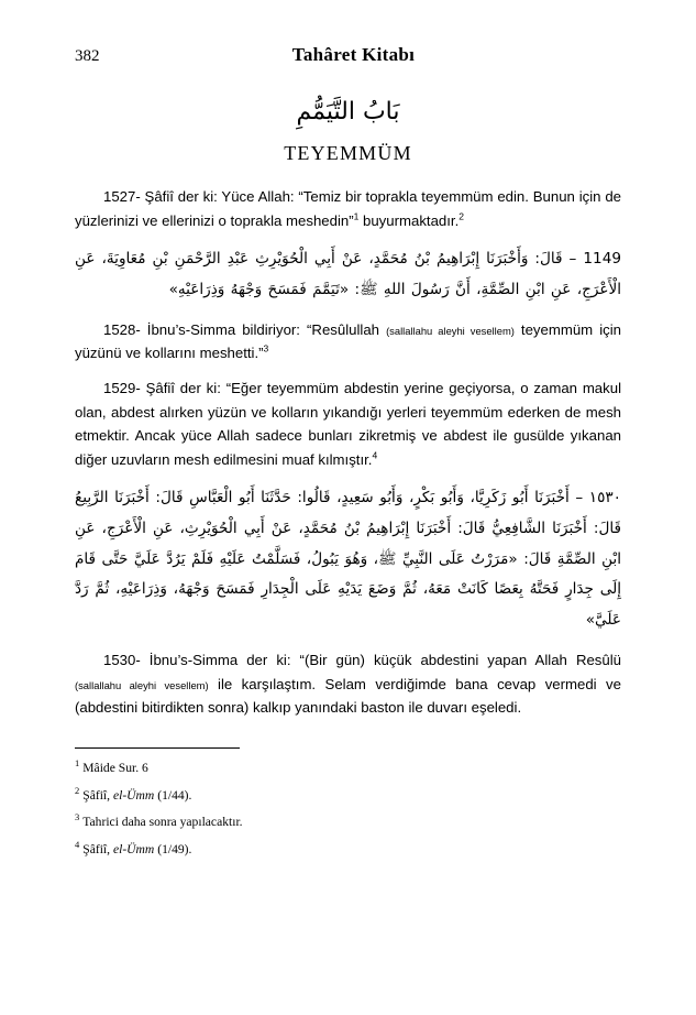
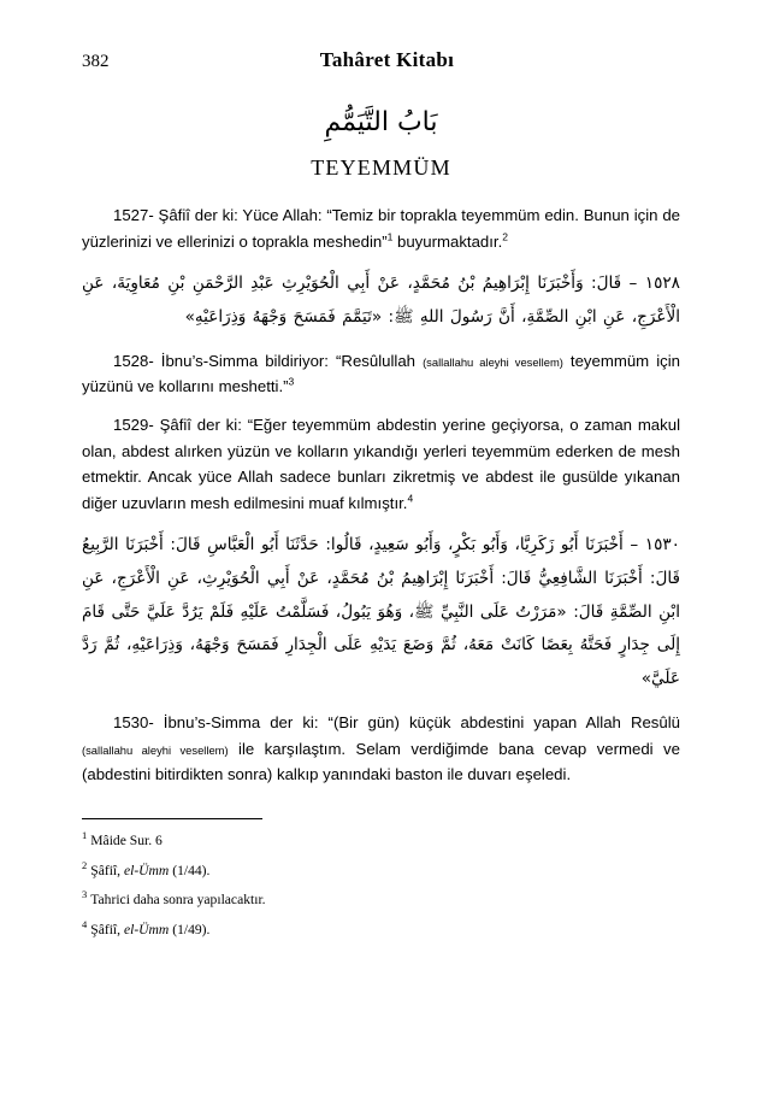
  382
  Tahâret Kitabı
  بَابُ التَّيَمُّمِ
  TEYEMMÜM
  1527- Şâfiî der ki: Yüce Allah: “Temiz bir toprakla teyemmüm edin. Bunun için de yüzlerinizi ve ellerinizi o toprakla meshedin”1 buyurmaktadır.2
- 1149 – قَالَ: وَأَخْبَرَنَا إِبْرَاهِيمُ بْنُ مُحَمَّدٍ، عَنْ أَبِي الْحُوَيْرِثِ عَبْدِ الرَّحْمَنِ بْنِ مُعَاوِيَةَ، عَنِ الْأَعْرَجِ، عَنِ ابْنِ الصِّمَّةِ، أَنَّ رَسُولَ اللهِ ﷺ: «تَيَمَّمَ فَمَسَحَ وَجْهَهُ وَذِرَاعَيْهِ»
+ ١٥٢٨ – قَالَ: وَأَخْبَرَنَا إِبْرَاهِيمُ بْنُ مُحَمَّدٍ، عَنْ أَبِي الْحُوَيْرِثِ عَبْدِ الرَّحْمَنِ بْنِ مُعَاوِيَةَ، عَنِ الْأَعْرَجِ، عَنِ ابْنِ الصِّمَّةِ، أَنَّ رَسُولَ اللهِ ﷺ: «تَيَمَّمَ فَمَسَحَ وَجْهَهُ وَذِرَاعَيْهِ»
  1528- İbnu’s-Simma bildiriyor: “Resûlullah (sallallahu aleyhi vesellem) teyemmüm için yüzünü ve kollarını meshetti.”3
  1529- Şâfiî der ki: “Eğer teyemmüm abdestin yerine geçiyorsa, o zaman makul olan, abdest alırken yüzün ve kolların yıkandığı yerleri teyemmüm ederken de mesh etmektir. Ancak yüce Allah sadece bunları zikretmiş ve abdest ile gusülde yıkanan diğer uzuvların mesh edilmesini muaf kılmıştır.4
  ١٥٣٠ – أَخْبَرَنَا أَبُو زَكَرِيَّا، وَأَبُو بَكْرٍ، وَأَبُو سَعِيدٍ، قَالُوا: حَدَّثَنَا أَبُو الْعَبَّاسِ قَالَ: أَخْبَرَنَا الرَّبِيعُ قَالَ: أَخْبَرَنَا الشَّافِعِيُّ قَالَ: أَخْبَرَنَا إِبْرَاهِيمُ بْنُ مُحَمَّدٍ، عَنْ أَبِي الْحُوَيْرِثِ، عَنِ الْأَعْرَجِ، عَنِ ابْنِ الصِّمَّةِ قَالَ: «مَرَرْتُ عَلَى النَّبِيِّ ﷺ، وَهُوَ يَبُولُ، فَسَلَّمْتُ عَلَيْهِ فَلَمْ يَرُدَّ عَلَيَّ حَتَّى قَامَ إِلَى جِدَارٍ فَحَتَّهُ بِعَصًا كَانَتْ مَعَهُ، ثُمَّ وَضَعَ يَدَيْهِ عَلَى الْجِدَارِ فَمَسَحَ وَجْهَهُ، وَذِرَاعَيْهِ، ثُمَّ رَدَّ عَلَيَّ»
  1530- İbnu’s-Simma der ki: “(Bir gün) küçük abdestini yapan Allah Resûlü (sallallahu aleyhi vesellem) ile karşılaştım. Selam verdiğimde bana cevap vermedi ve (abdestini bitirdikten sonra) kalkıp yanındaki baston ile duvarı eşeledi.
  1 Mâide Sur. 6
  2 Şâfiî, el-Ümm (1/44).
  3 Tahrici daha sonra yapılacaktır.
  4 Şâfiî, el-Ümm (1/49).
